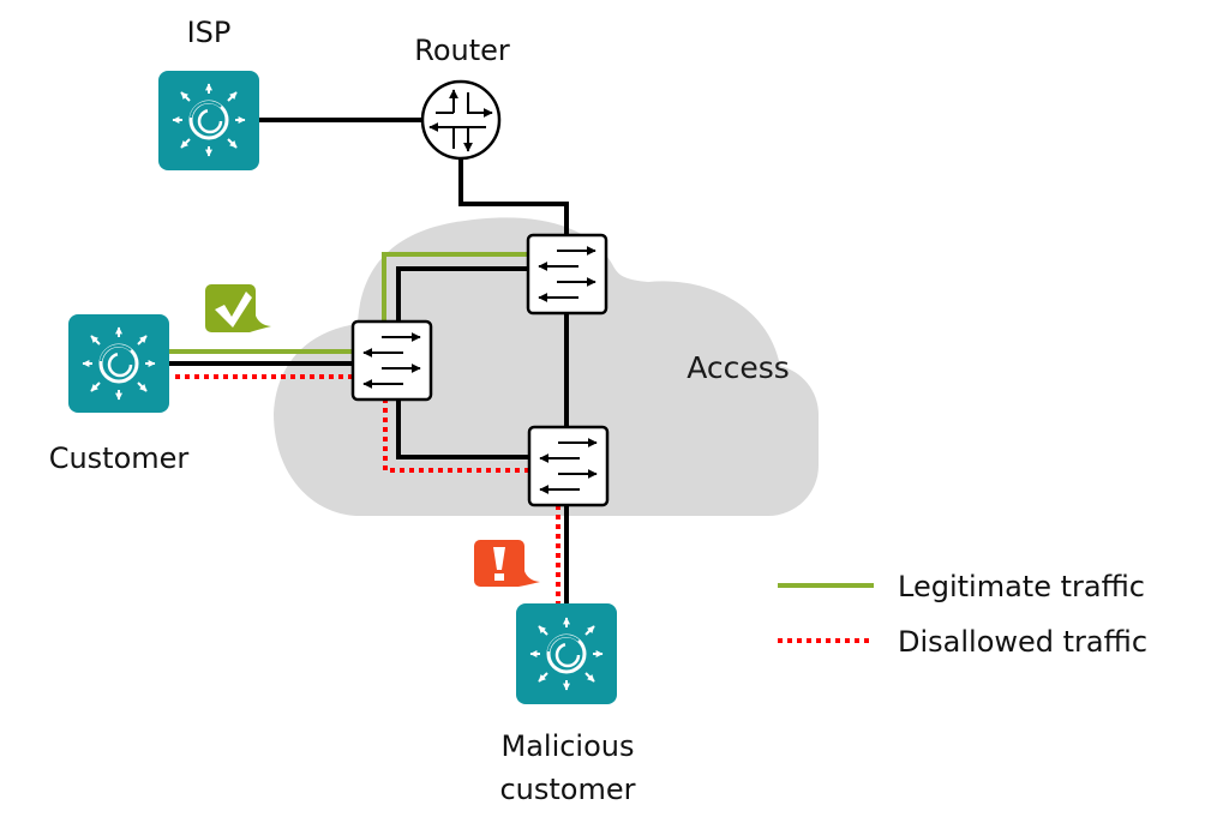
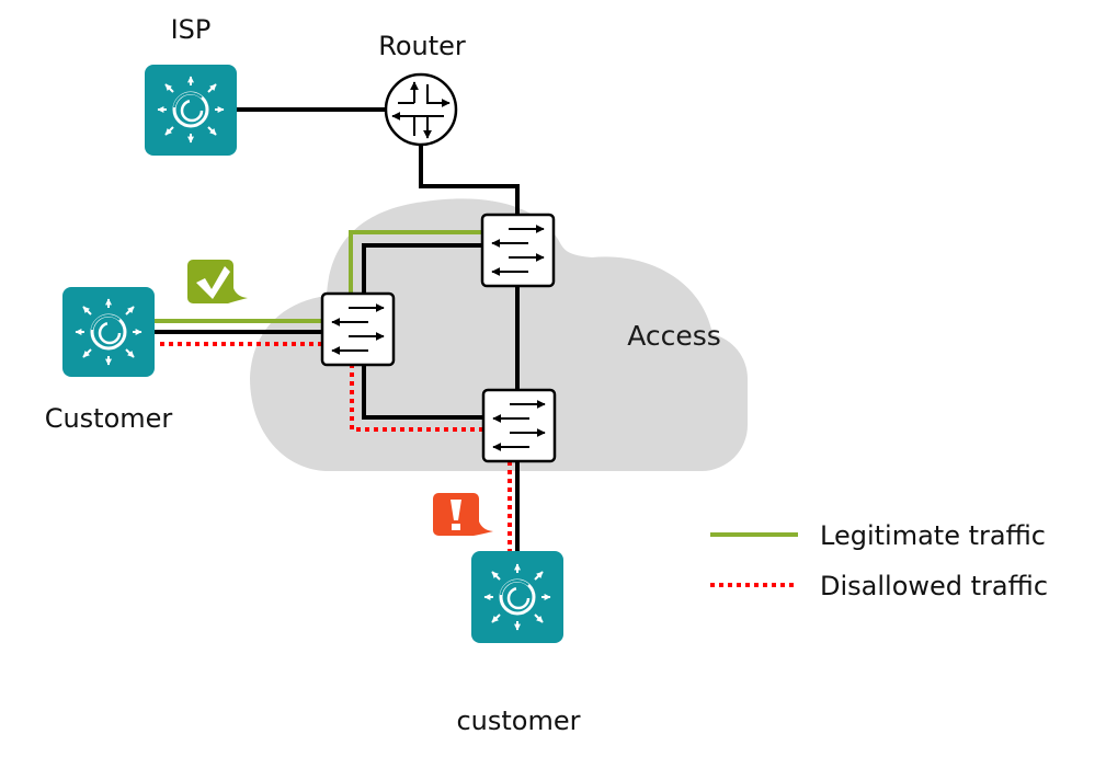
  Access
  ISP
  Router
  Customer
- Malicious
  customer
  Legitimate traffic
  Disallowed traffic
